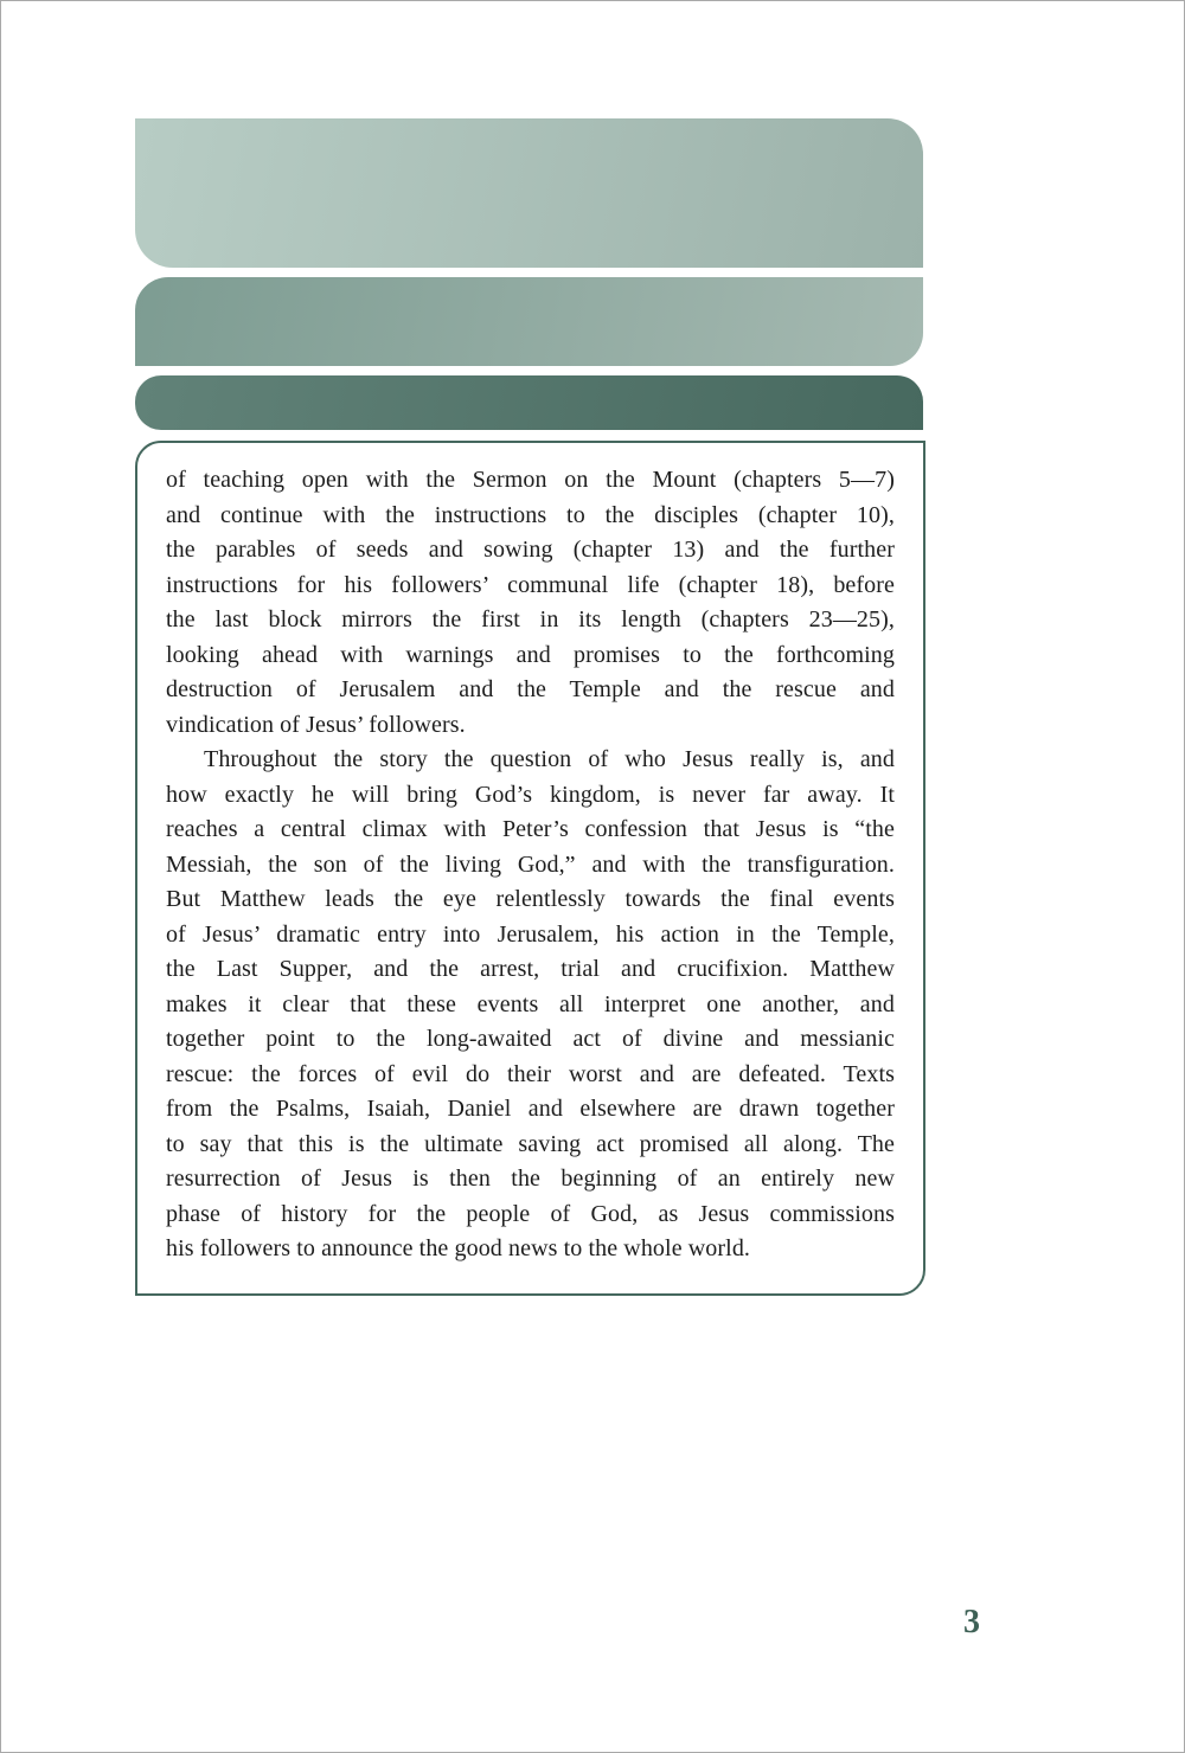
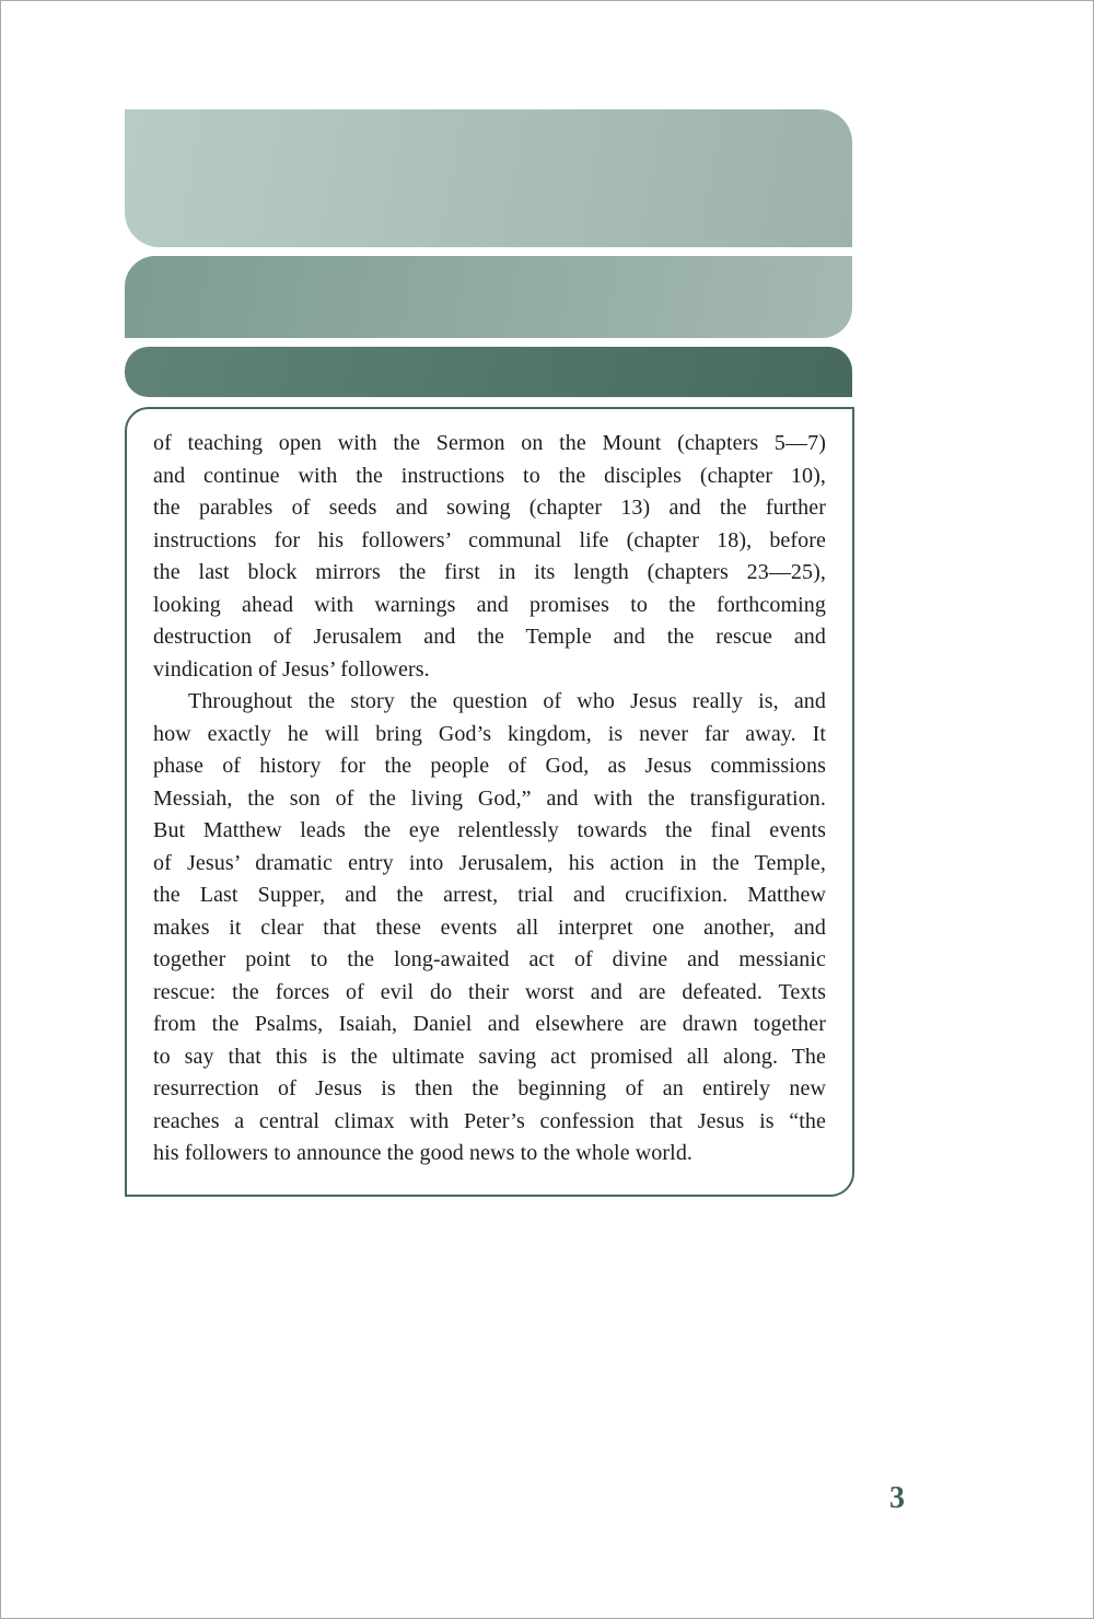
  of teaching open with the Sermon on the Mount (chapters 5—7)
  and continue with the instructions to the disciples (chapter 10),
  the parables of seeds and sowing (chapter 13) and the further
  instructions for his followers’ communal life (chapter 18), before
  the last block mirrors the first in its length (chapters 23—25),
  looking ahead with warnings and promises to the forthcoming
  destruction of Jerusalem and the Temple and the rescue and
  vindication of Jesus’ followers.
  Throughout the story the question of who Jesus really is, and
  how exactly he will bring God’s kingdom, is never far away. It
- reaches a central climax with Peter’s confession that Jesus is “the
+ phase of history for the people of God, as Jesus commissions
  Messiah, the son of the living God,” and with the transfiguration.
  But Matthew leads the eye relentlessly towards the final events
  of Jesus’ dramatic entry into Jerusalem, his action in the Temple,
  the Last Supper, and the arrest, trial and crucifixion. Matthew
  makes it clear that these events all interpret one another, and
  together point to the long-awaited act of divine and messianic
  rescue: the forces of evil do their worst and are defeated. Texts
  from the Psalms, Isaiah, Daniel and elsewhere are drawn together
  to say that this is the ultimate saving act promised all along. The
  resurrection of Jesus is then the beginning of an entirely new
- phase of history for the people of God, as Jesus commissions
+ reaches a central climax with Peter’s confession that Jesus is “the
  his followers to announce the good news to the whole world.
  3
